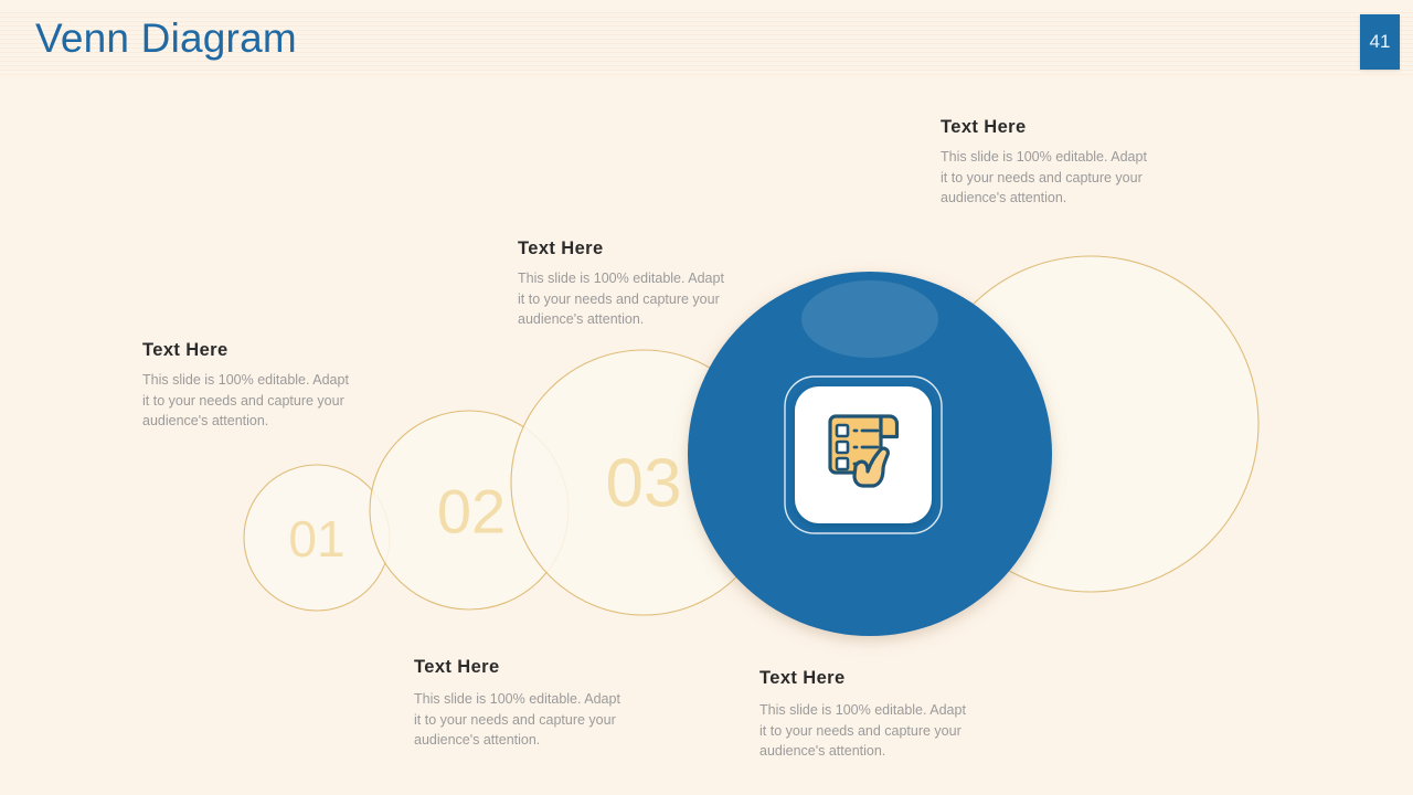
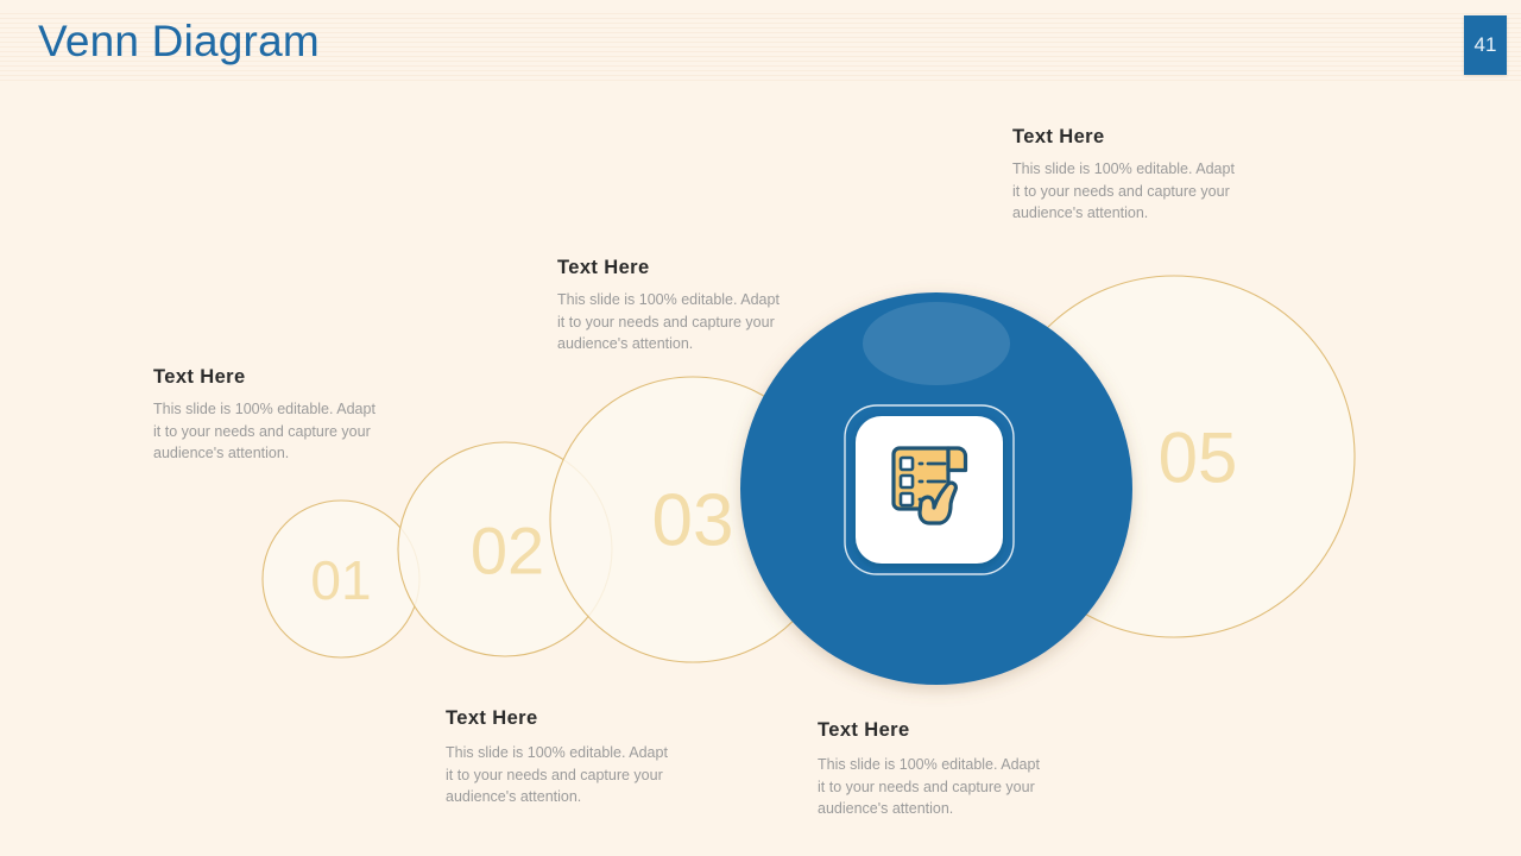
  Venn Diagram
  41
  01
  02
  03
+ 05
  Text Here
  This slide is 100% editable. Adapt it to your needs and capture your audience's attention.
  Text Here
  This slide is 100% editable. Adapt it to your needs and capture your audience's attention.
  Text Here
  This slide is 100% editable. Adapt it to your needs and capture your audience's attention.
  Text Here
  This slide is 100% editable. Adapt it to your needs and capture your audience's attention.
  Text Here
  This slide is 100% editable. Adapt it to your needs and capture your audience's attention.
